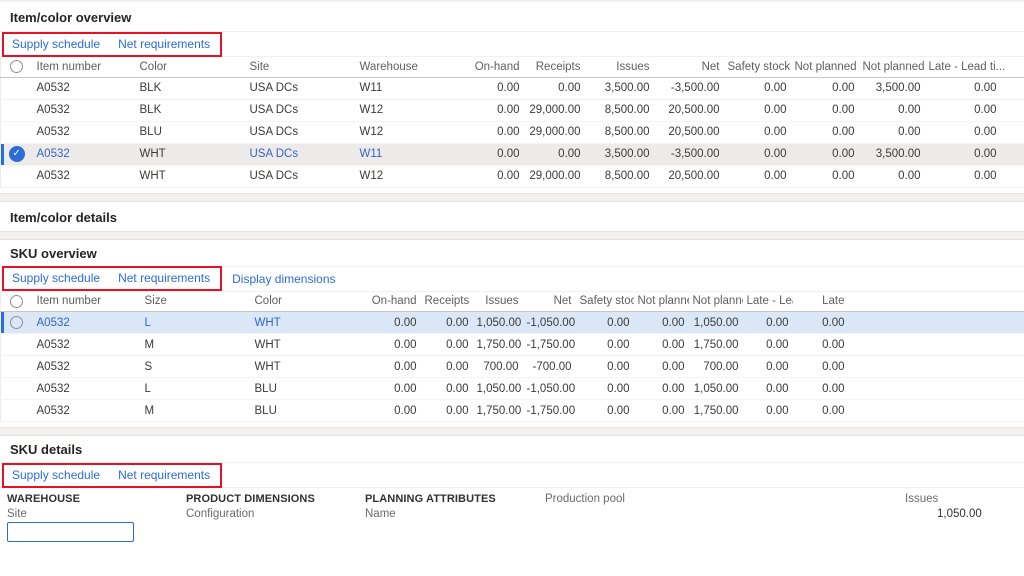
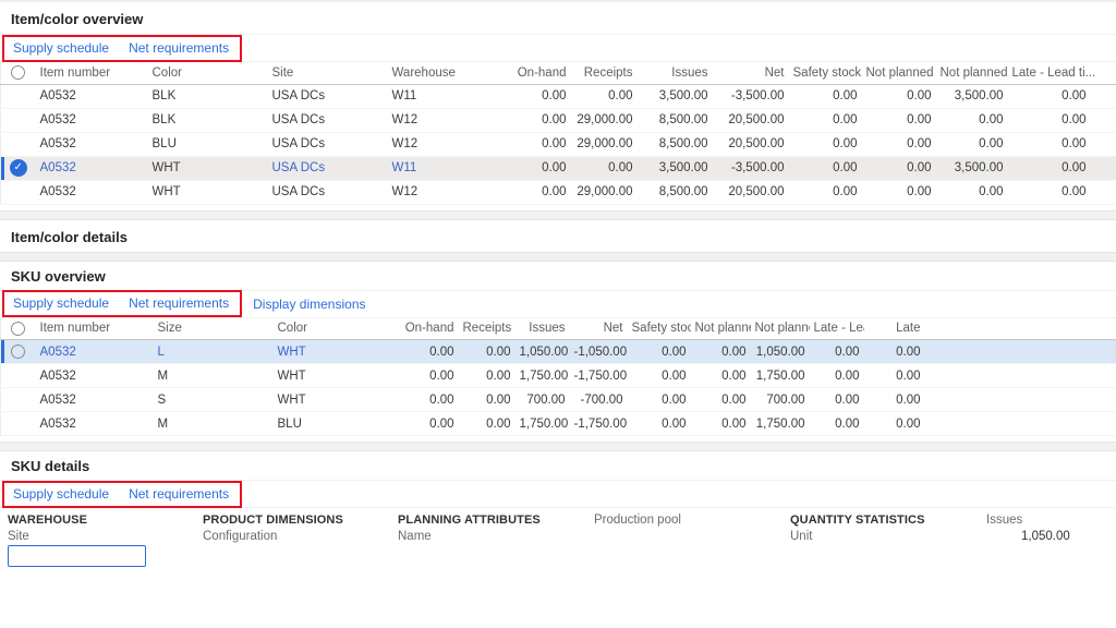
  Item/color overview
  Supply schedule
  Net requirements
  	Item number	Color	Site	Warehouse	On-hand	Receipts	Issues	Net	Safety stock	Not planned	Not planned	Late - Lead ti...
  	A0532	BLK	USA DCs	W11	0.00	0.00	3,500.00	-3,500.00	0.00	0.00	3,500.00	0.00
  	A0532	BLK	USA DCs	W12	0.00	29,000.00	8,500.00	20,500.00	0.00	0.00	0.00	0.00
  	A0532	BLU	USA DCs	W12	0.00	29,000.00	8,500.00	20,500.00	0.00	0.00	0.00	0.00
  	A0532	WHT	USA DCs	W11	0.00	0.00	3,500.00	-3,500.00	0.00	0.00	3,500.00	0.00
  	A0532	WHT	USA DCs	W12	0.00	29,000.00	8,500.00	20,500.00	0.00	0.00	0.00	0.00
  Item/color details
  SKU overview
  Supply schedule
  Net requirements
  Display dimensions
  	Item number	Size	Color	On-hand	Receipts	Issues	Net	Safety sto	Not plann	Not plann	Late - Le	Late
  	A0532	L	WHT	0.00	0.00	1,050.00	-1,050.00	0.00	0.00	1,050.00	0.00	0.00
  	A0532	M	WHT	0.00	0.00	1,750.00	-1,750.00	0.00	0.00	1,750.00	0.00	0.00
  	A0532	S	WHT	0.00	0.00	700.00	-700.00	0.00	0.00	700.00	0.00	0.00
- 	A0532	L	BLU	0.00	0.00	1,050.00	-1,050.00	0.00	0.00	1,050.00	0.00	0.00
  	A0532	M	BLU	0.00	0.00	1,750.00	-1,750.00	0.00	0.00	1,750.00	0.00	0.00
  SKU details
  Supply schedule
  Net requirements
  WAREHOUSE
  Site
  PRODUCT DIMENSIONS
  Configuration
  PLANNING ATTRIBUTES
  Name
  Production pool
+ QUANTITY STATISTICS
+ Unit
  Issues
  1,050.00
